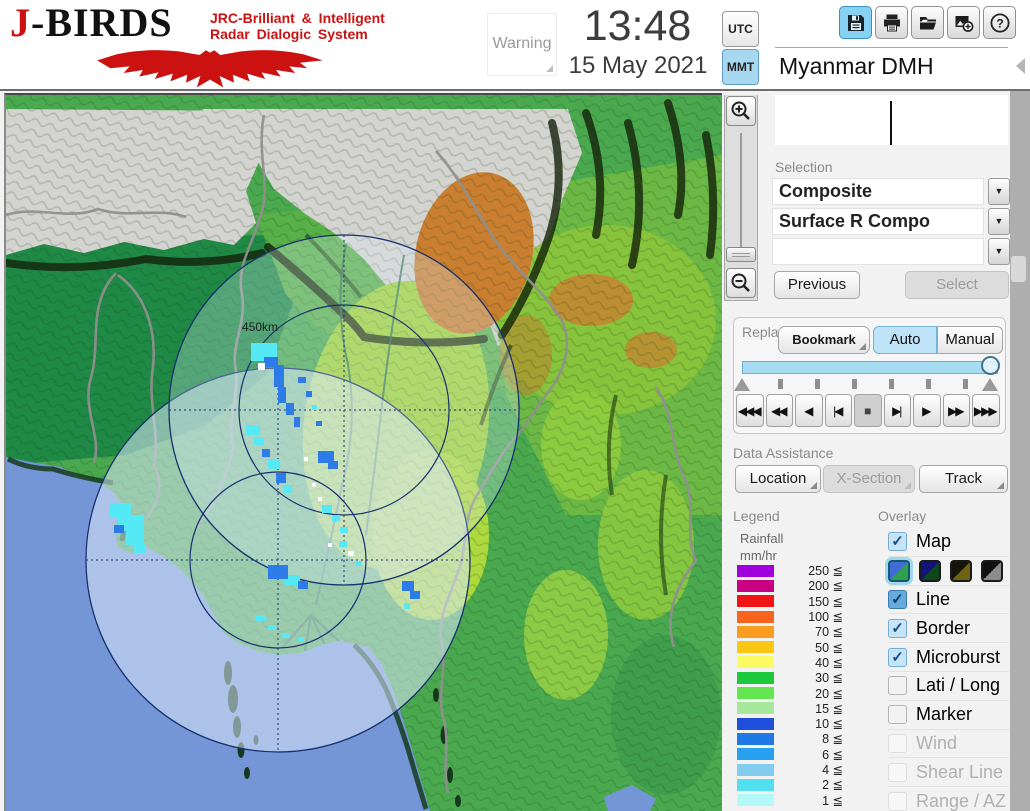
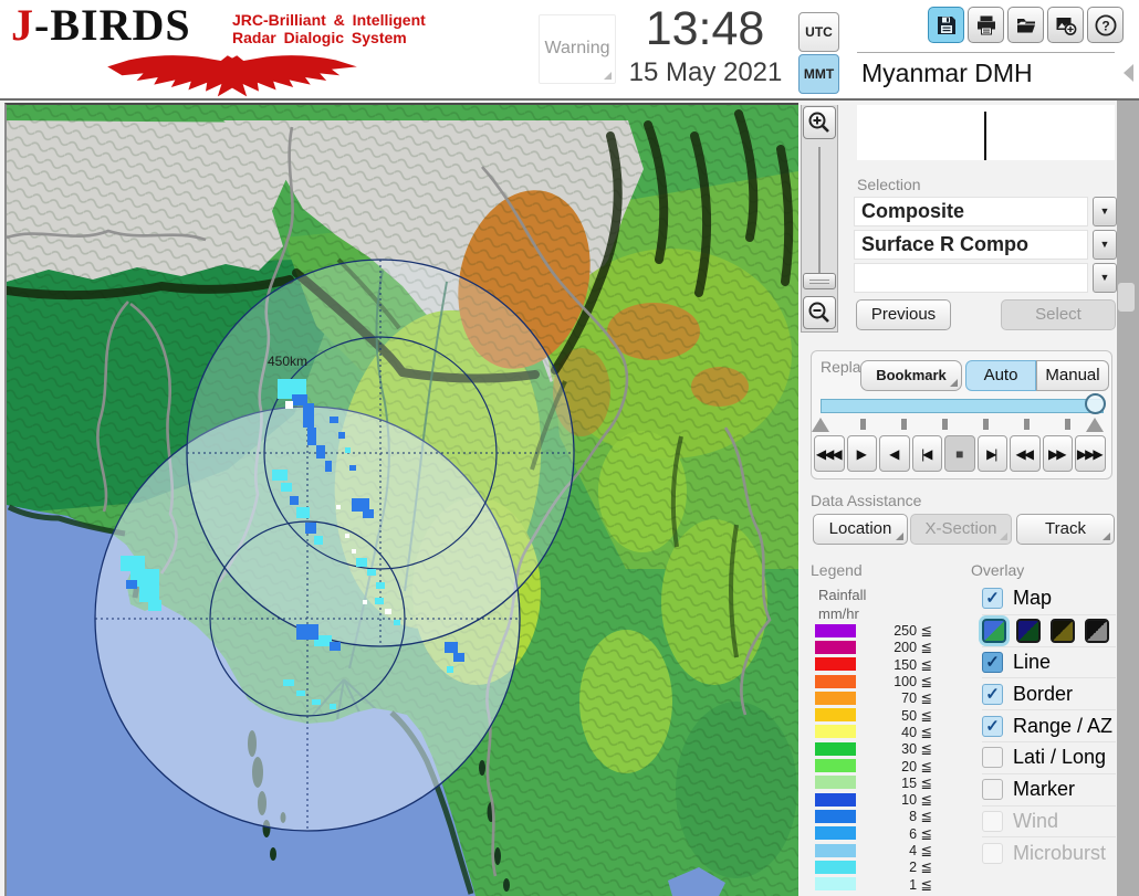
  J-BIRDS
  JRC-Brilliant & Intelligent
  Radar Dialogic System
  Warning
  13:48
  15 May 2021
  UTC
  MMT
  ?
  Myanmar DMH
  450km
  Selection
  Composite
  ▼
  Surface R Compo
  ▼
  ▼
  Previous
  Select
  Repla
  Bookmark
  Auto
  Manual
  ◀◀◀
- ◀◀
+ ▶
  ◀
  |◀
  ■
  ▶|
- ▶
+ ◀◀
  ▶▶
  ▶▶▶
  Data Assistance
  Location
  X-Section
  Track
  Legend
  Overlay
  Rainfall
  mm/hr
  250 ≦
  200 ≦
  150 ≦
  100 ≦
  70 ≦
  50 ≦
  40 ≦
  30 ≦
  20 ≦
  15 ≦
  10 ≦
  8 ≦
  6 ≦
  4 ≦
  2 ≦
  1 ≦
  ✓
  Map
  ✓
  Line
  ✓
  Border
  ✓
- Microburst
+ Range / AZ
  Lati / Long
  Marker
  Wind
- Shear Line
- Range / AZ
+ Microburst
